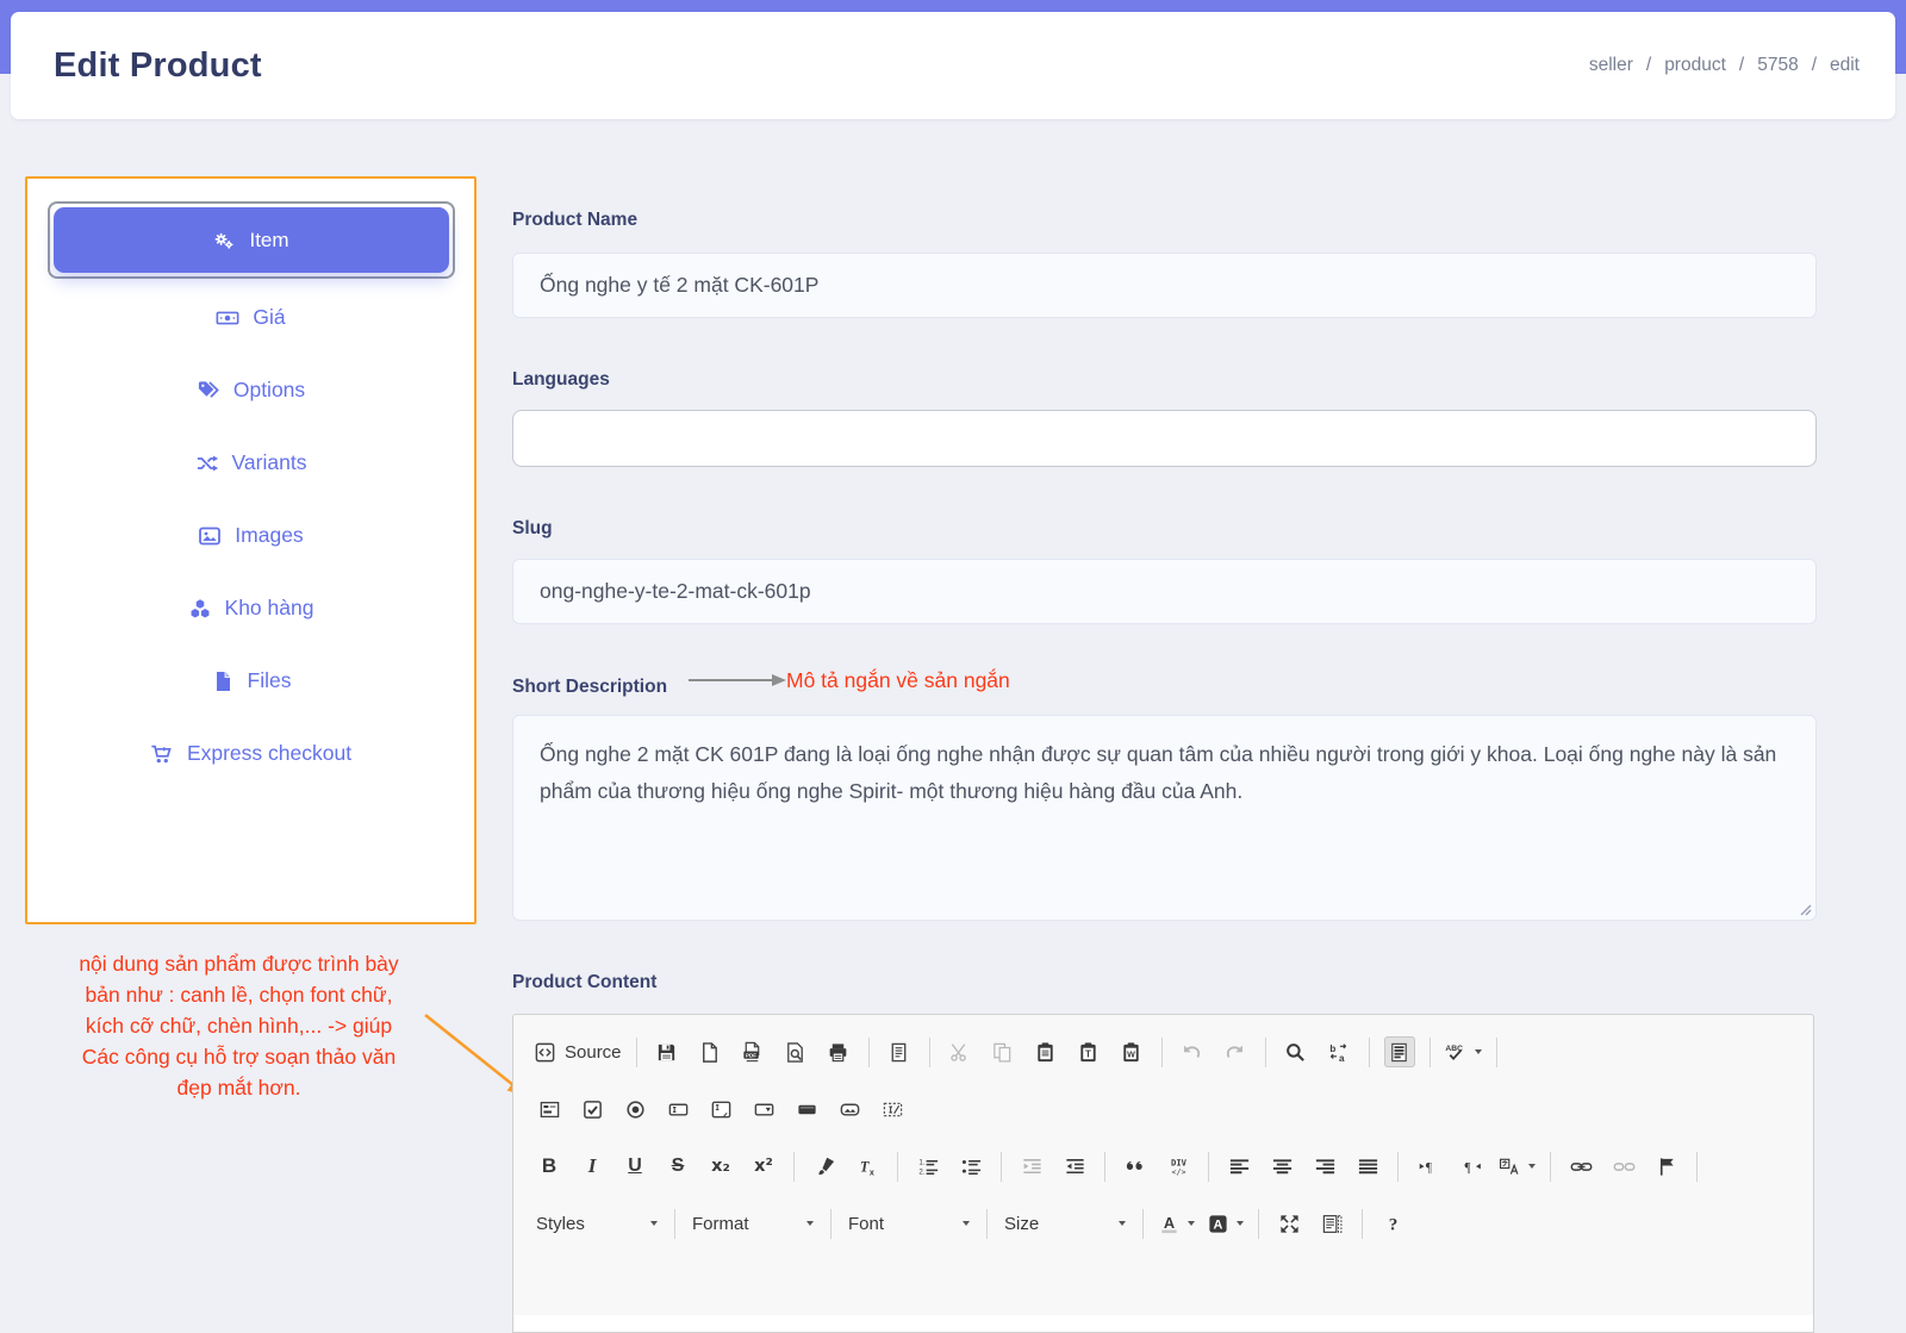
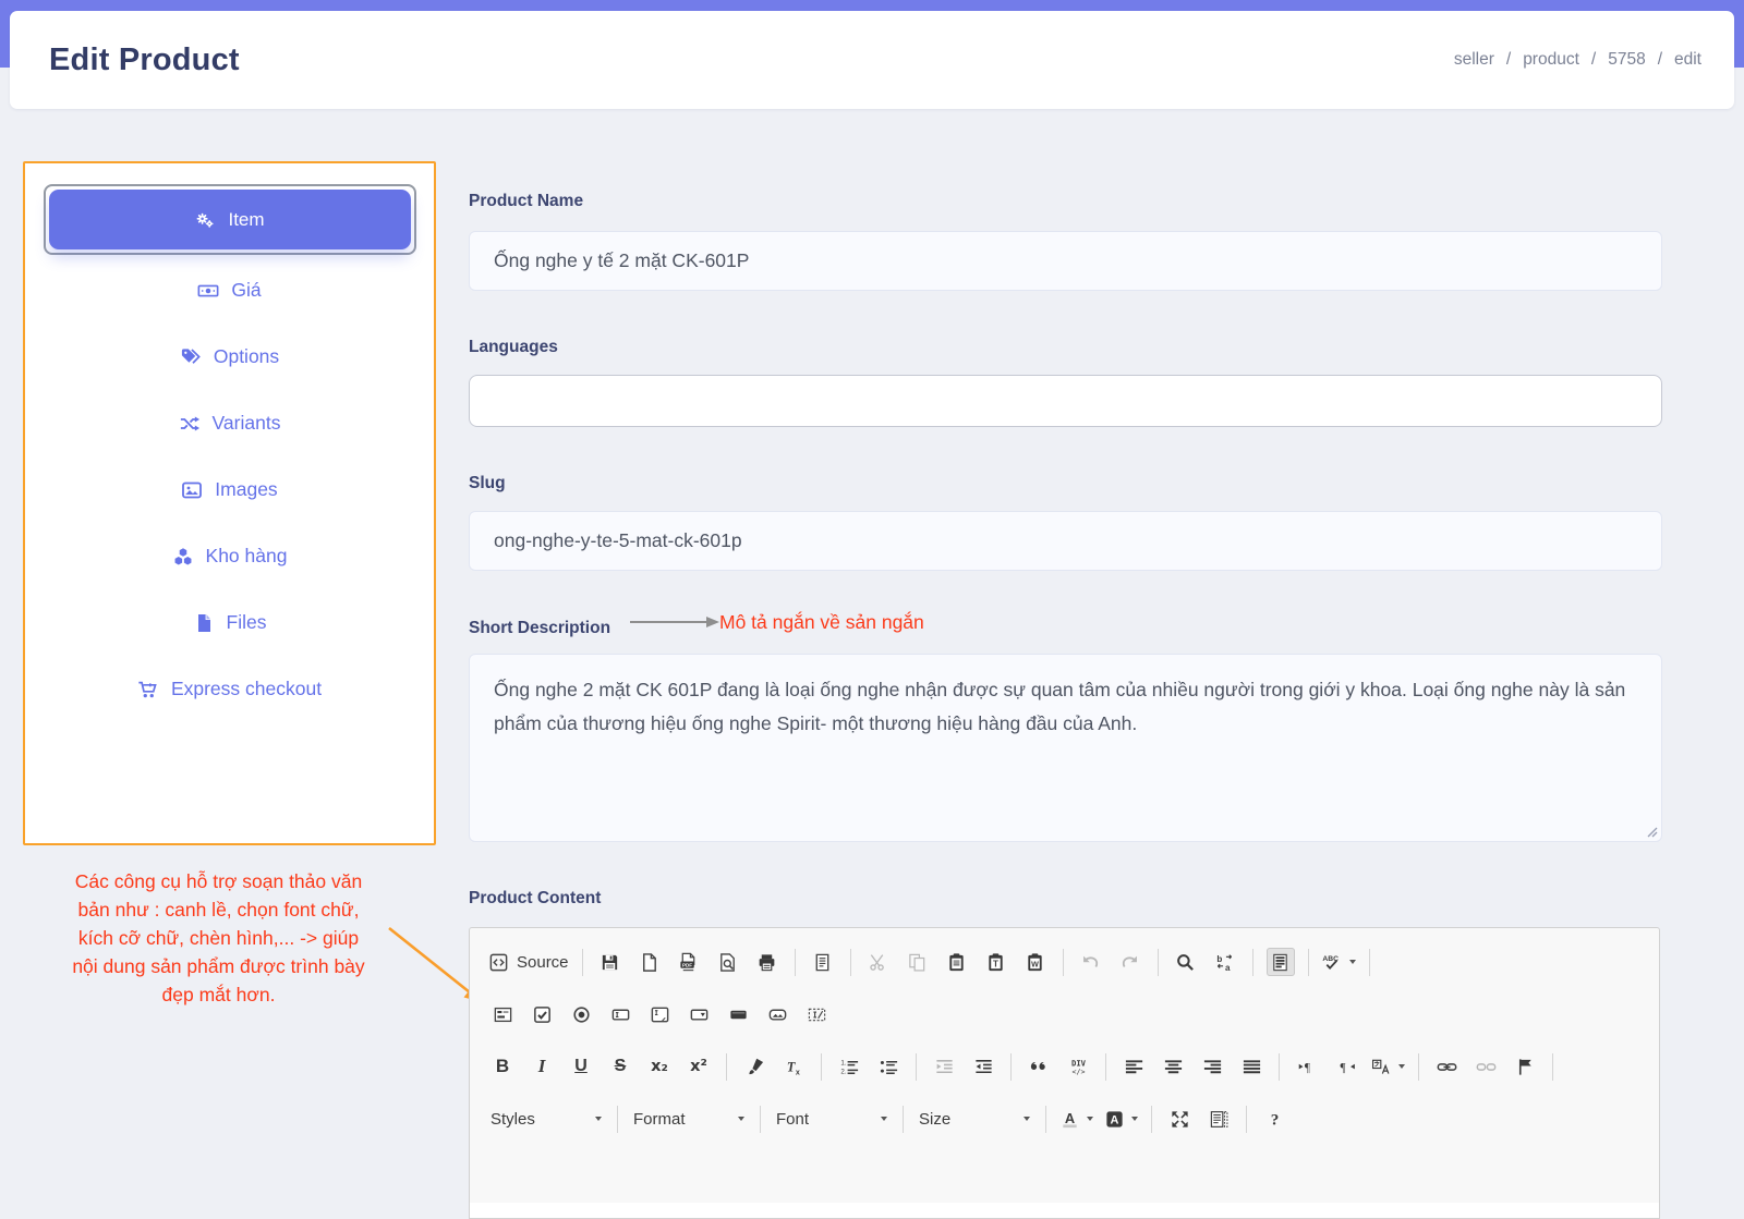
  Edit Product
  seller
  /
  product
  /
  5758
  /
  edit
  Item
  Giá
  Options
  Variants
  Images
  Kho hàng
  Files
  Express checkout
  Product Name
  Ống nghe y tế 2 mặt CK-601P
  Languages
  Slug
- ong-nghe-y-te-2-mat-ck-601p
+ ong-nghe-y-te-5-mat-ck-601p
  Short Description
  Mô tả ngắn về sản ngắn
  Ống nghe 2 mặt CK 601P đang là loại ống nghe nhận được sự quan tâm của nhiều người trong giới y khoa. Loại ống nghe này là sản phẩm của thương hiệu ống nghe Spirit- một thương hiệu hàng đầu của Anh.
  Product Content
- nội dung sản phẩm được trình bày
+ Các công cụ hỗ trợ soạn thảo văn
  bản như : canh lề, chọn font chữ,
  kích cỡ chữ, chèn hình,... -> giúp
- Các công cụ hỗ trợ soạn thảo văn
+ nội dung sản phẩm được trình bày
  đẹp mắt hơn.
  Source
  T
  W
  b
  a
  B
  I
  U
  S
  x₂
  x²
  T
  x
  DIV
  </>
  ¶
  ¶
  Styles
  Format
  Font
  Size
  A
  A
  ?
